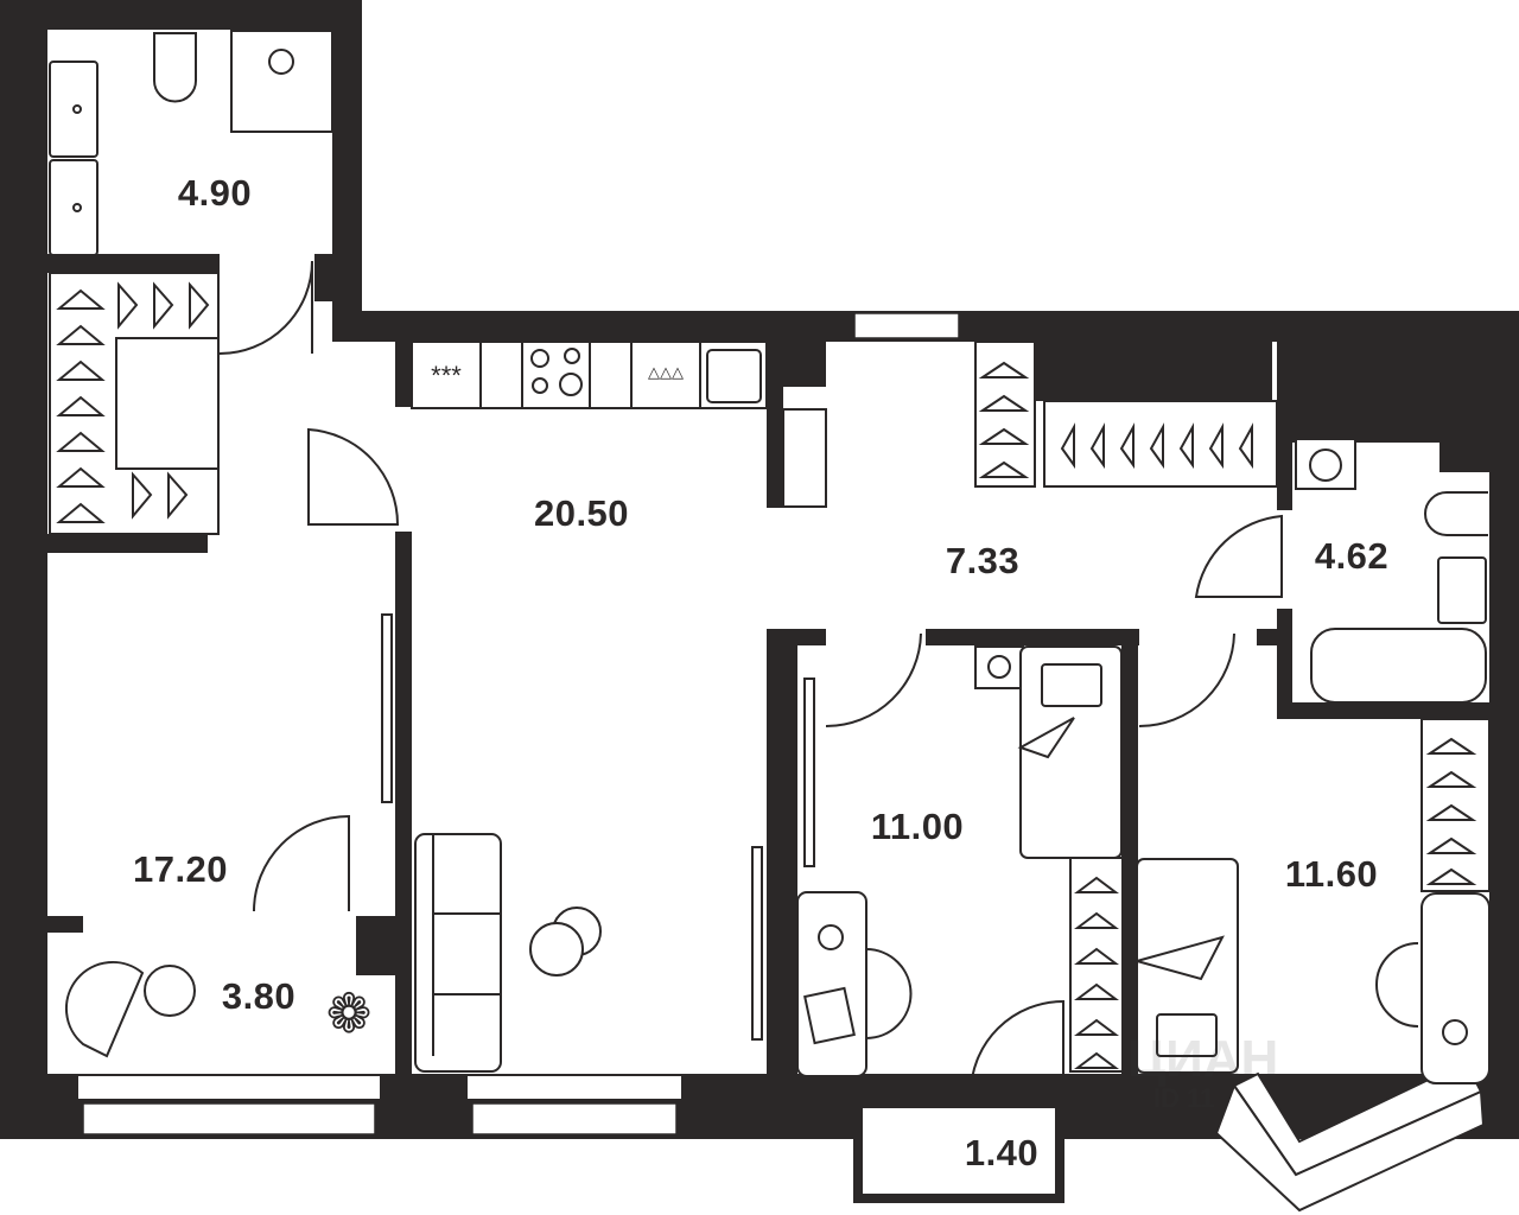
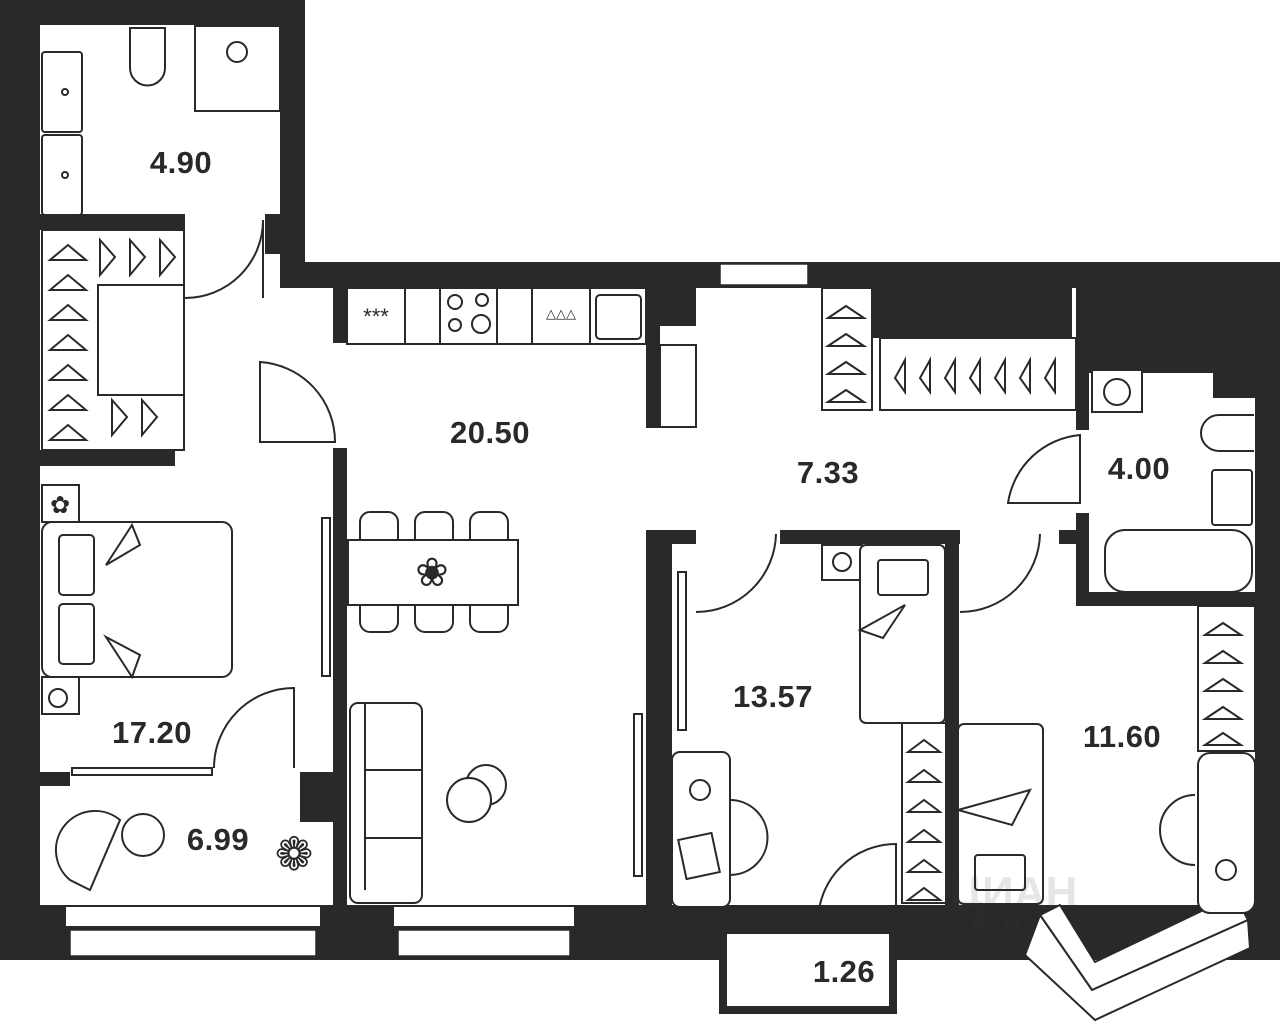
  ***
  △△△
+ ❀
+ ✿
  ❁
  4.90
  20.50
  7.33
- 4.62
+ 4.00
  17.20
- 3.80
+ 6.99
- 11.00
+ 13.57
  11.60
- 1.40
+ 1.26
  ЦИАН
